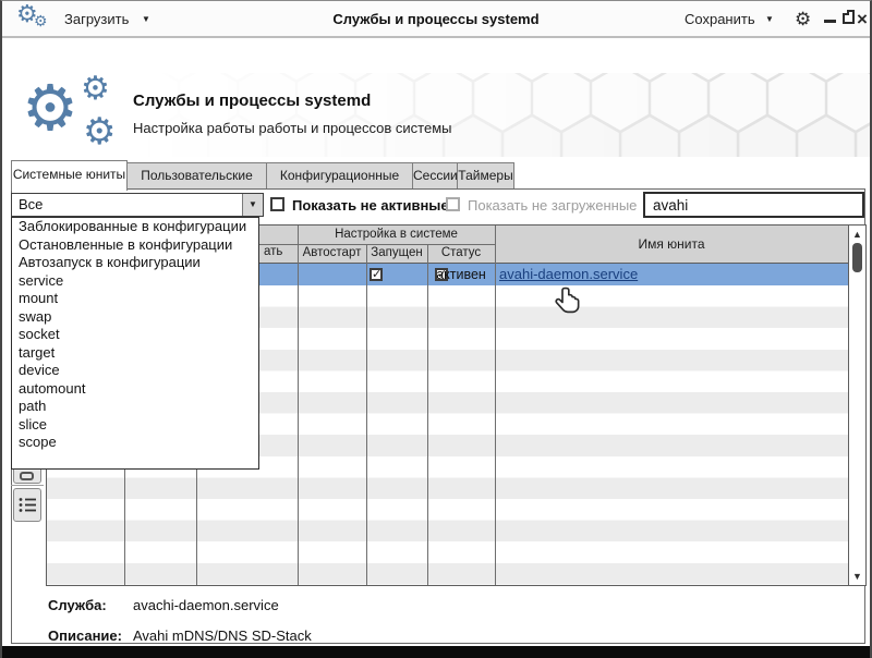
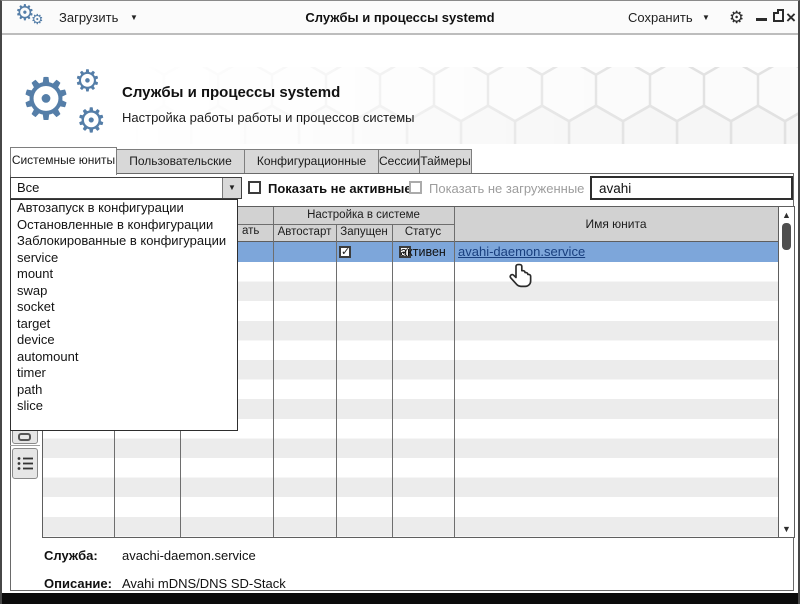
  ⚙
  ⚙
  Загрузить
  ▼
  Службы и процессы systemd
  Сохранить
  ▼
  ⚙
  ×
  ⚙
  ⚙
  ⚙
  Службы и процессы systemd
  Настройка работы работы и процессов системы
  Системные юниты
  Пользовательские
  Конфигурационные
  Сессии
  Таймеры
  Все
  ▼
  Показать не активны
  Показать не загруженные
  avahi
  Настройка в системе
  ать
  Автостарт
  Запущен
  Статус
  Имя юнита
  ✓
  ✓
  активен
  avahi-daemon.service
  ▲
  ▼
- Заблокированные в конфигурации
+ Автозапуск в конфигурации
  Остановленные в конфигурации
- Автозапуск в конфигурации
+ Заблокированные в конфигурации
  service
  mount
  swap
  socket
  target
  device
  automount
+ timer
  path
  slice
- scope
  Служба:
  avachi-daemon.service
  Описание:
  Avahi mDNS/DNS SD-Stack
